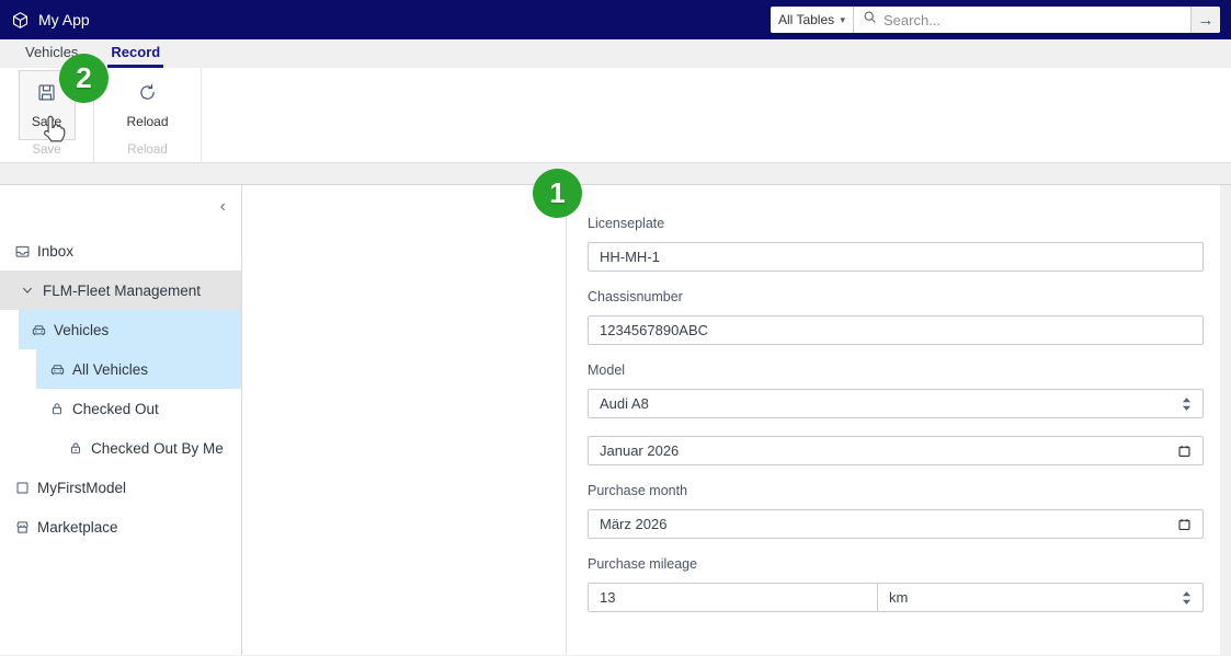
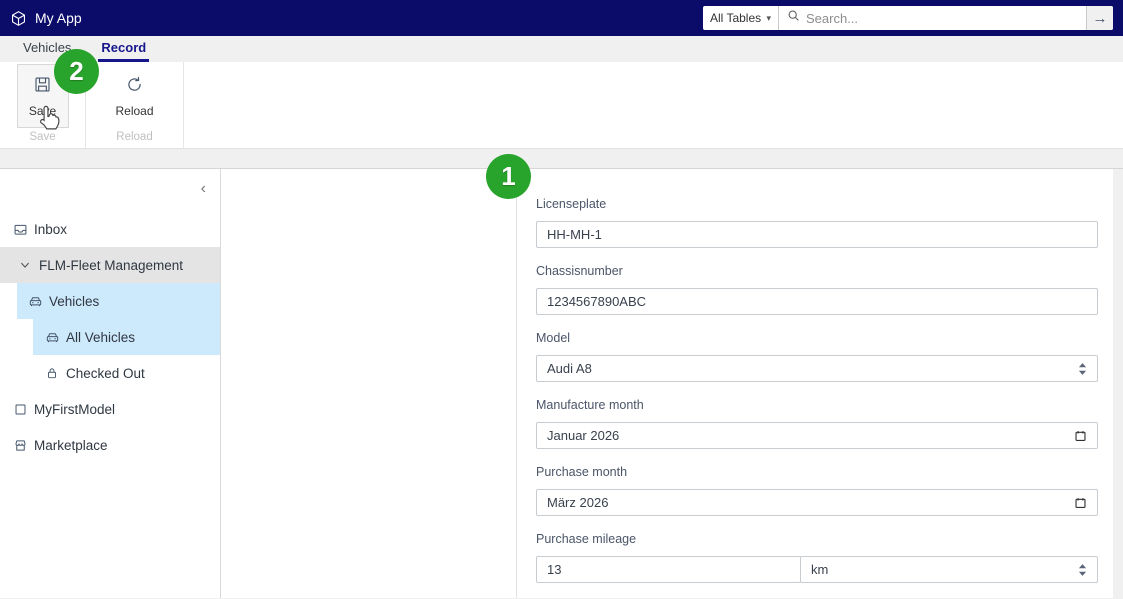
  My App
  All Tables
  ▾
  Search...
  →
  Vehicles
  Record
  Sae
  Save
  Reload
  Reload
  ‹
  Inbox
  FLM-Fleet Management
  Vehicles
  All Vehicles
  Checked Out
- Checked Out By Me
  MyFirstModel
  Marketplace
  Licenseplate
  HH-MH-1
  Chassisnumber
  1234567890ABC
  Model
  Audi A8
+ Manufacture month
  Januar 2026
  Purchase month
  März 2026
  Purchase mileage
  13
  km
  1
  2
